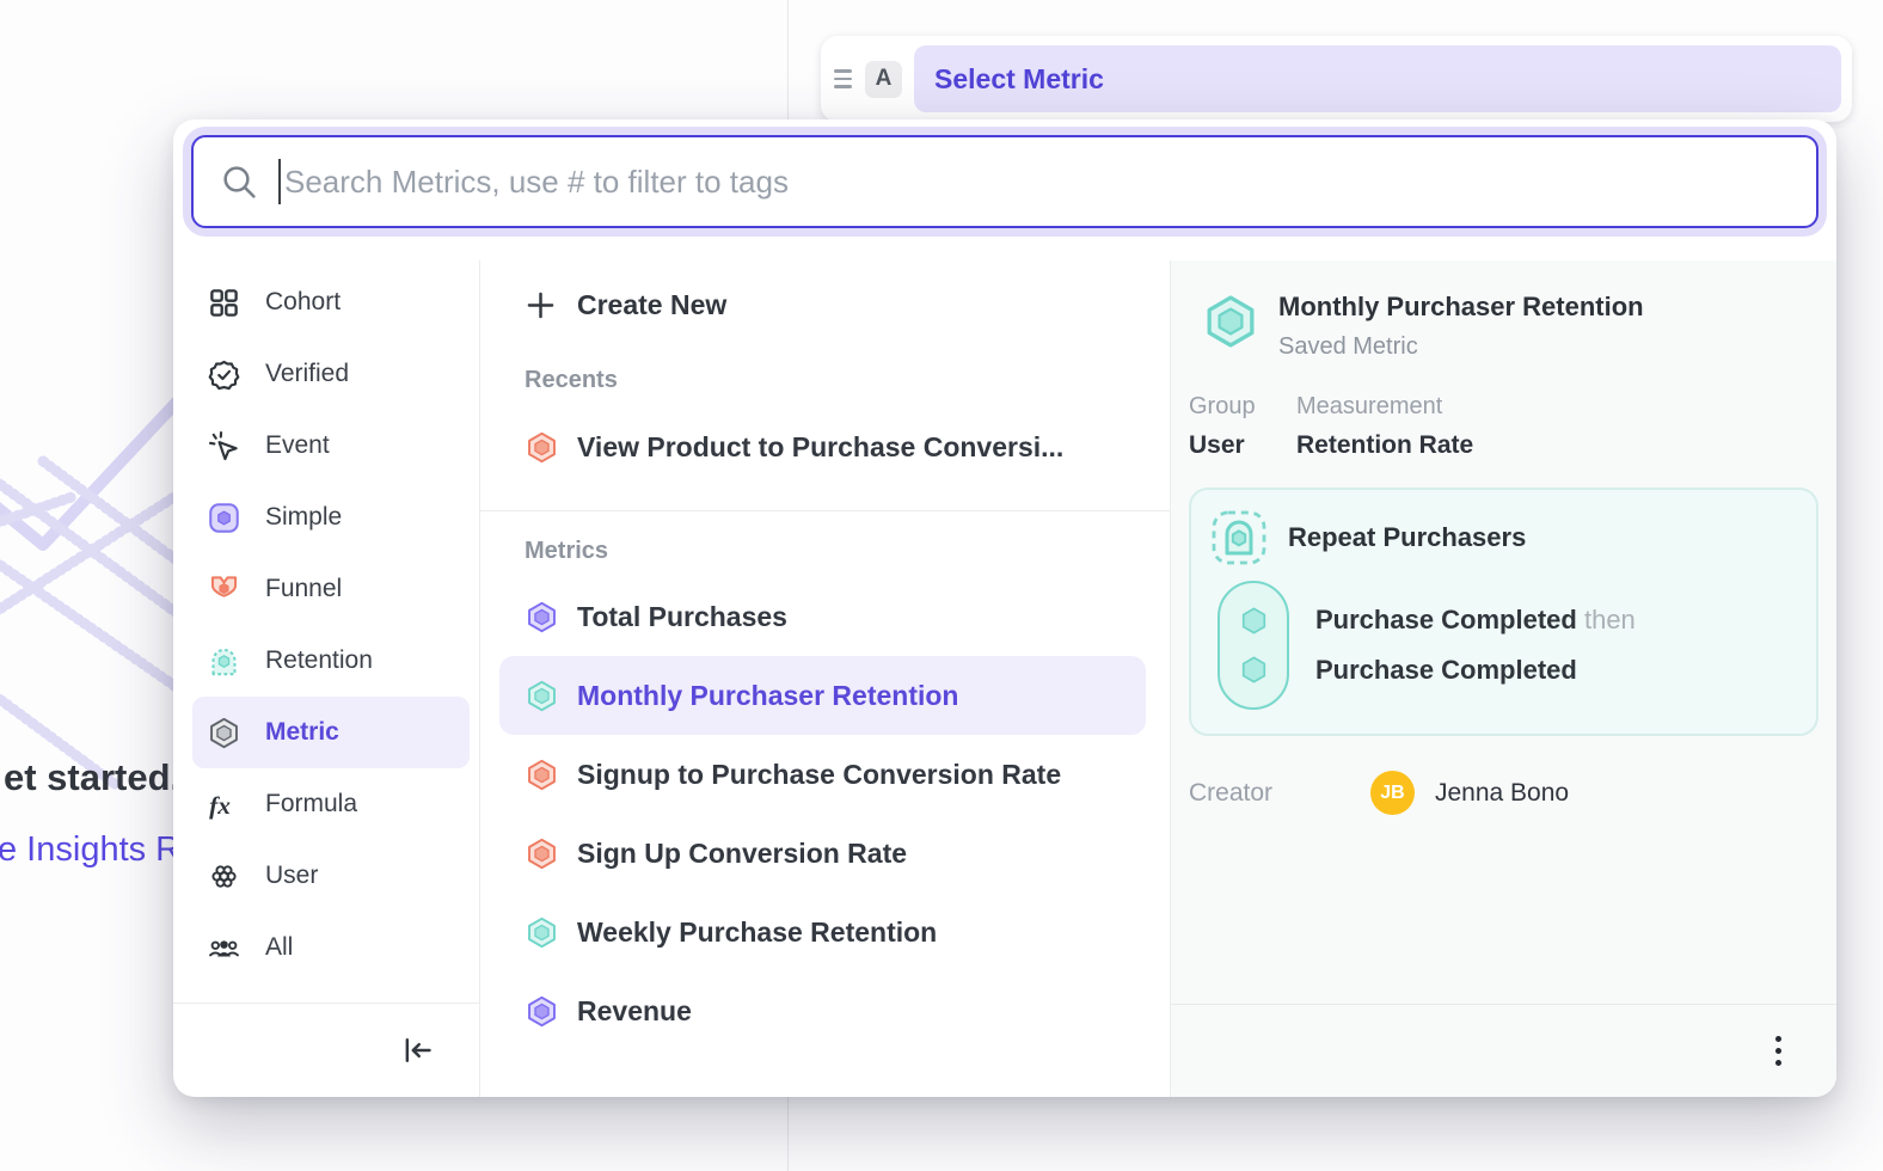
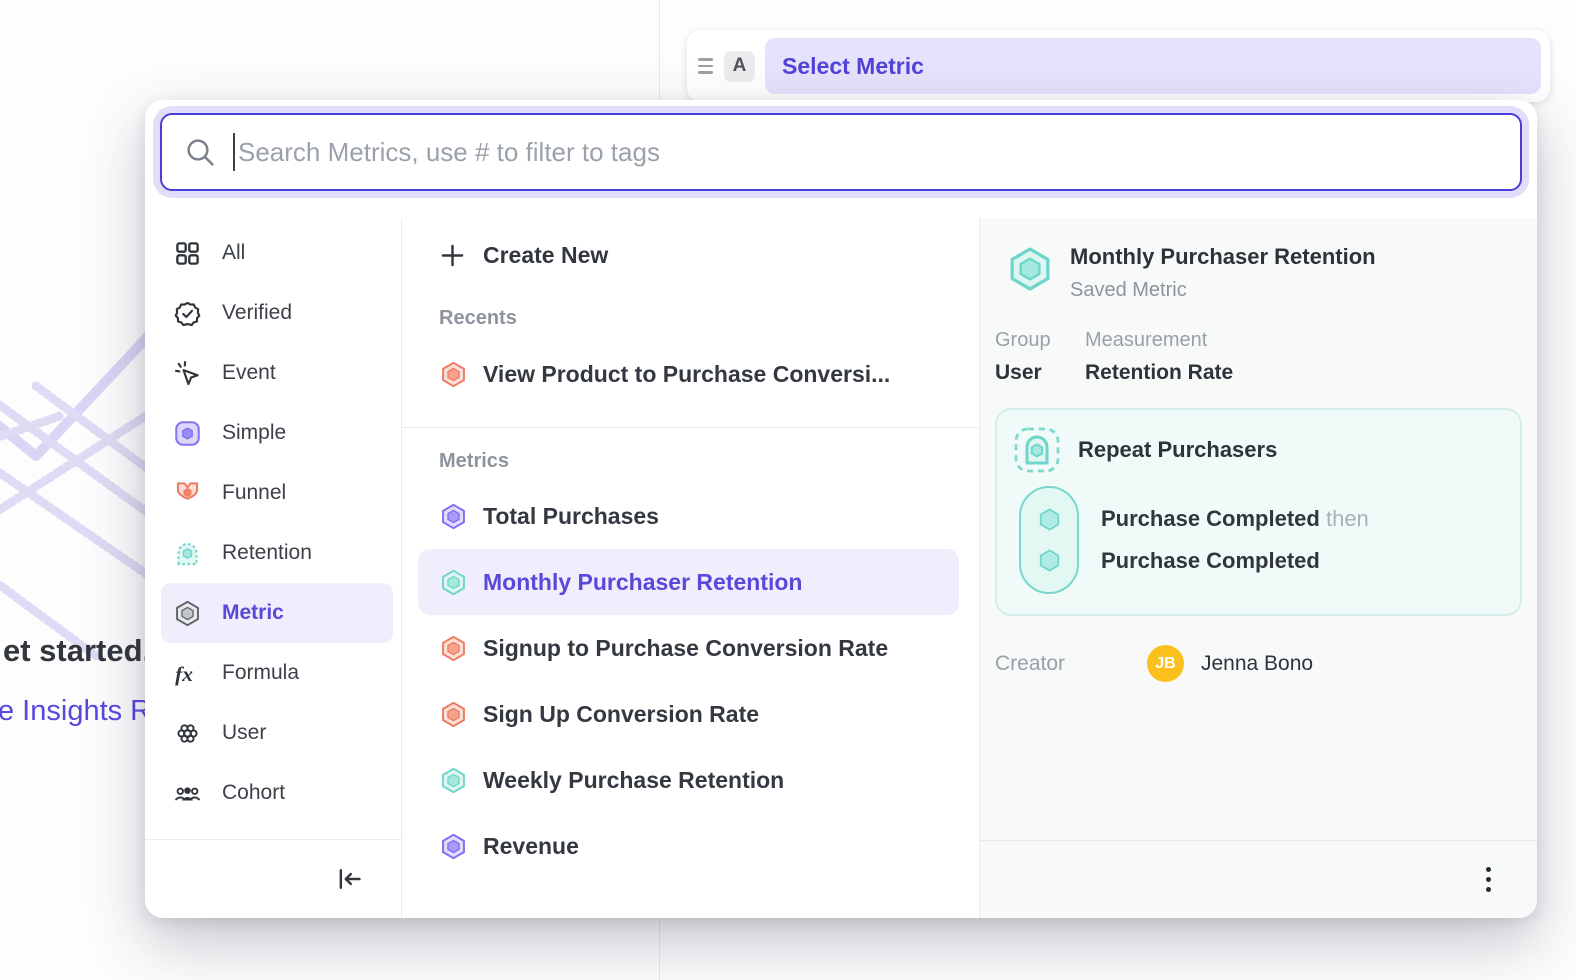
  et started
  e Insights R
  A
  Select Metric
  Search Metrics, use # to filter to tags
- Cohort
+ All
  Verified
  Event
  Simple
  Funnel
  Retention
  Metric
  fx
  Formula
  User
- All
+ Cohort
  Create New
  Recents
  View Product to Purchase Conversi...
  Metrics
  Total Purchases
  Monthly Purchaser Retention
  Signup to Purchase Conversion Rate
  Sign Up Conversion Rate
  Weekly Purchase Retention
  Revenue
  Monthly Purchaser Retention
  Saved Metric
  Group
  User
  Measurement
  Retention Rate
  Repeat Purchasers
  Purchase Completed then
  Purchase Completed
  Creator
  JB
  Jenna Bono
